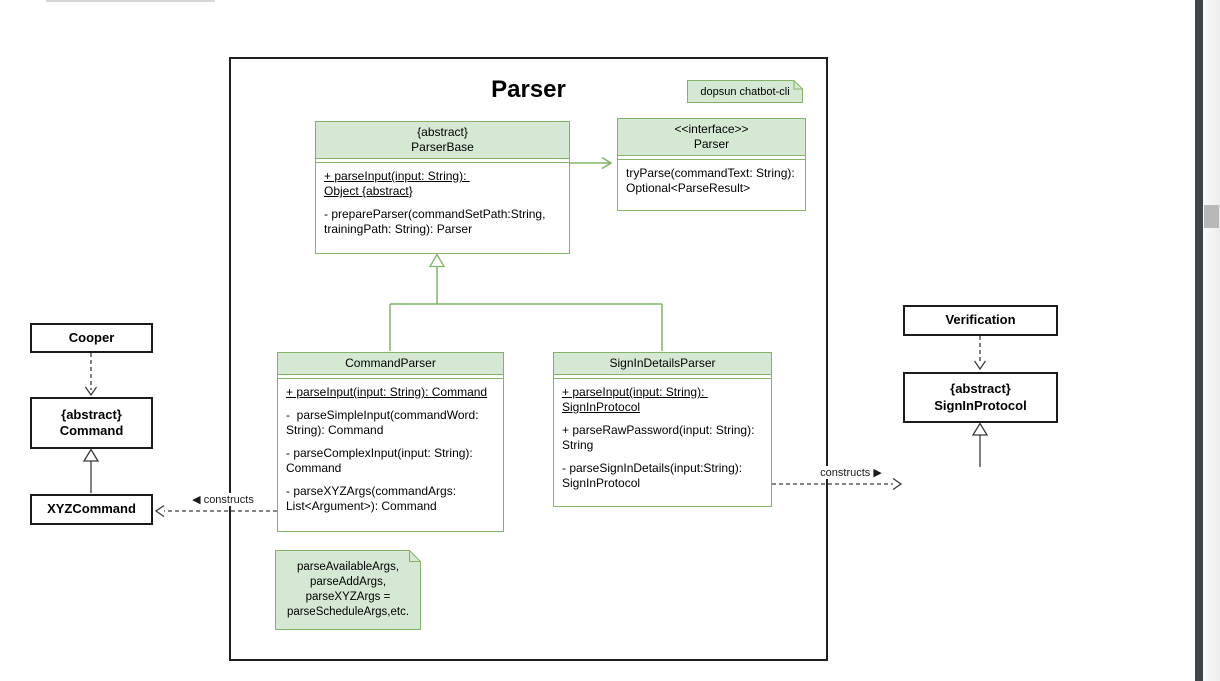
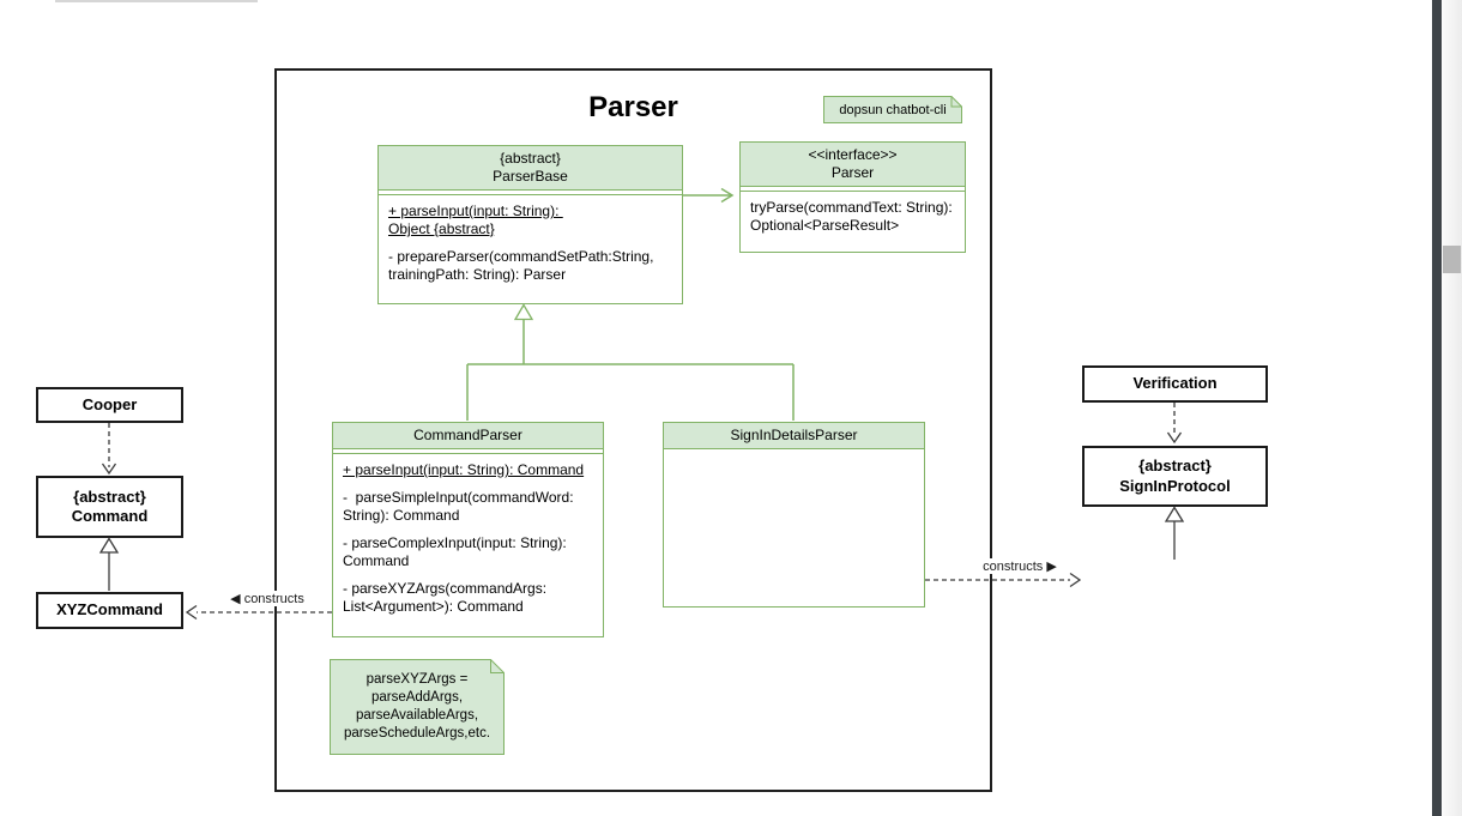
  Parser
  dopsun chatbot-cli
  {abstract}
  ParserBase
  + parseInput(input: String):
  Object {abstract}
  - prepareParser(commandSetPath:String, trainingPath: String): Parser
  <<interface>>
  Parser
  tryParse(commandText: String): Optional<ParseResult>
  CommandParser
  + parseInput(input: String): Command
  - parseSimpleInput(commandWord: String): Command
  - parseComplexInput(input: String): Command
  - parseXYZArgs(commandArgs: List<Argument>): Command
  SignInDetailsParser
- + parseInput(input: String): SignInProtocol
- + parseRawPassword(input: String): String
- - parseSignInDetails(input:String): SignInProtocol
- parseAvailableArgs,
+ parseXYZArgs =
  parseAddArgs,
- parseXYZArgs =
+ parseAvailableArgs,
  parseScheduleArgs,etc.
  Cooper
  {abstract}
  Command
  XYZCommand
  Verification
  {abstract}
  SignInProtocol
  ◀ constructs
  constructs ▶
